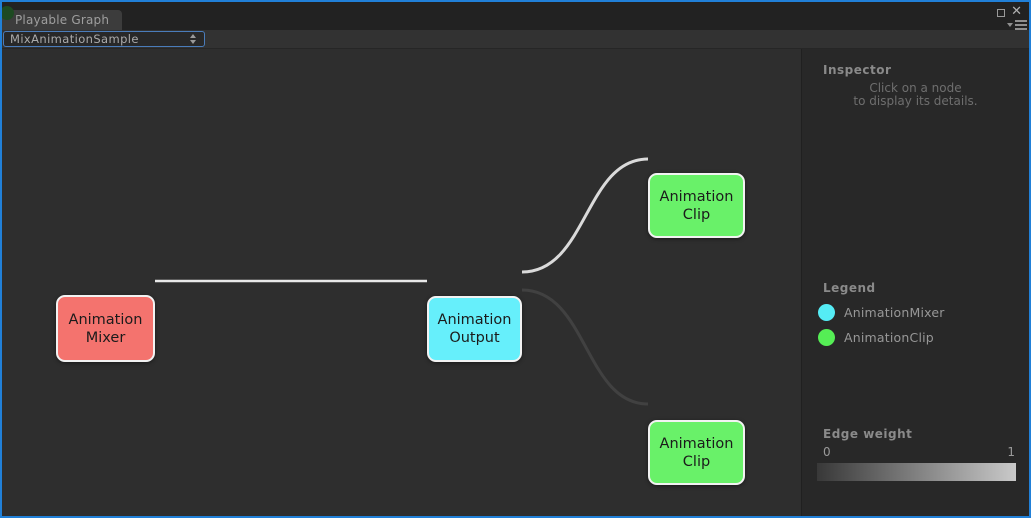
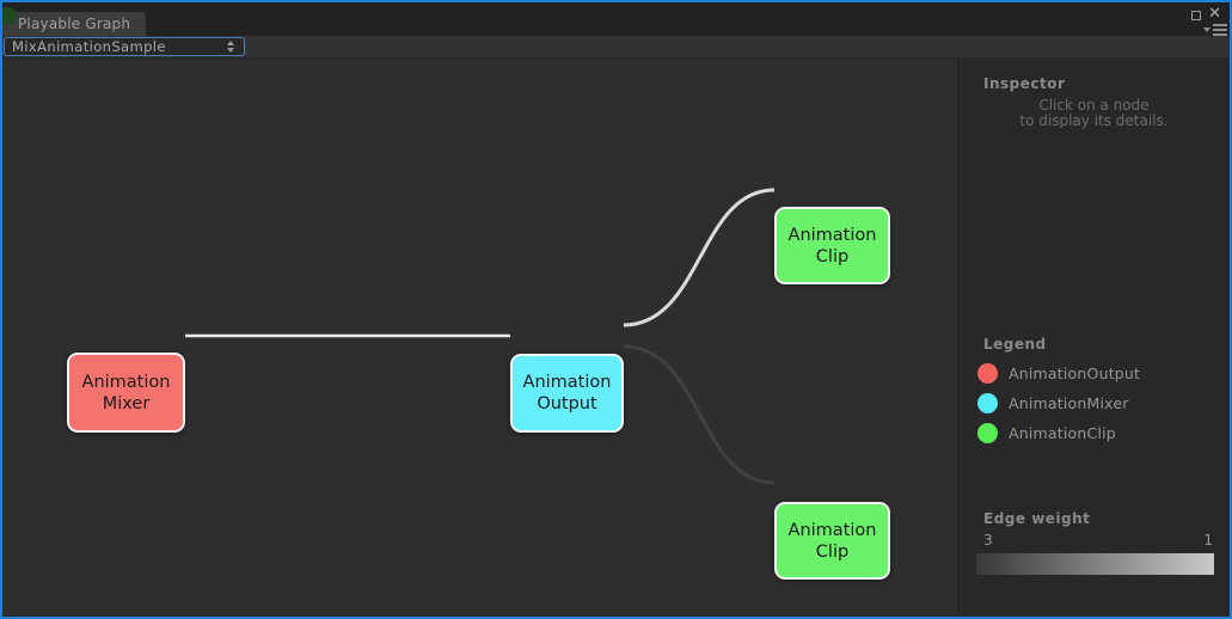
  Playable Graph
  ✕
  MixAnimationSample
  Animation
  Mixer
  Animation
  Output
  Animation
  Clip
  Animation
  Clip
  Inspector
  Click on a node
  to display its details.
  Legend
+ AnimationOutput
  AnimationMixer
  AnimationClip
  Edge weight
- 0
+ 3
  1
